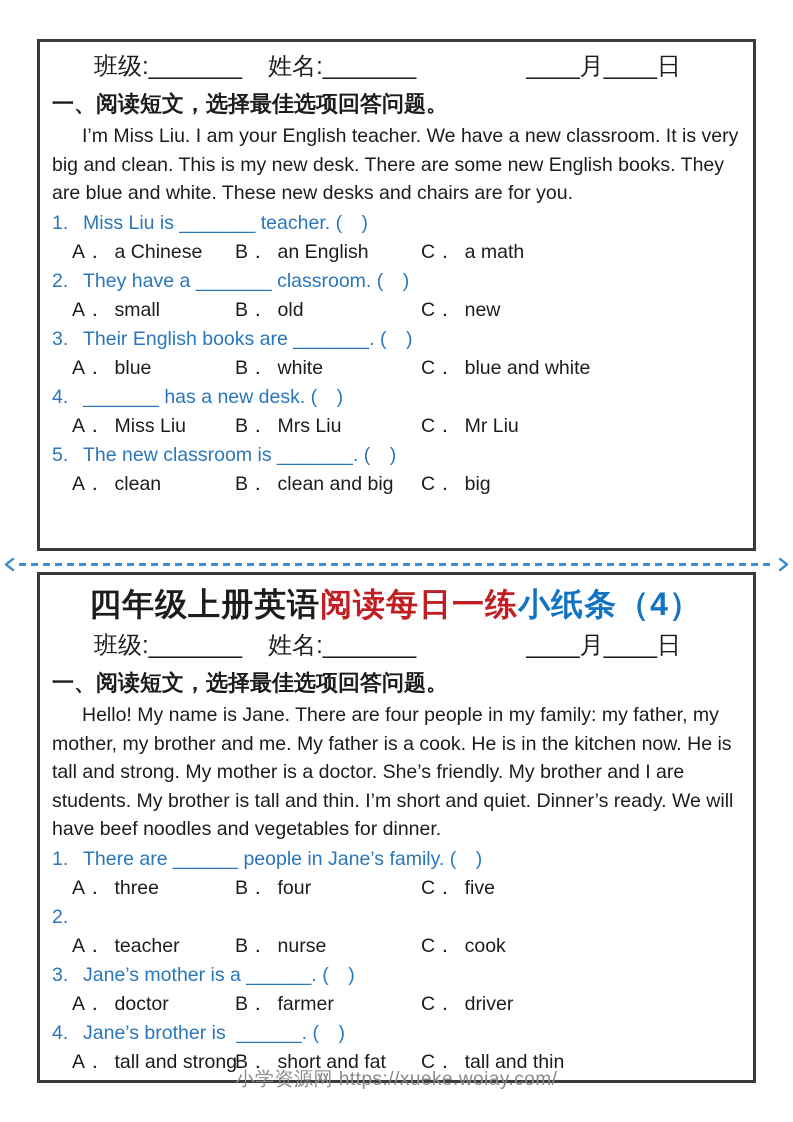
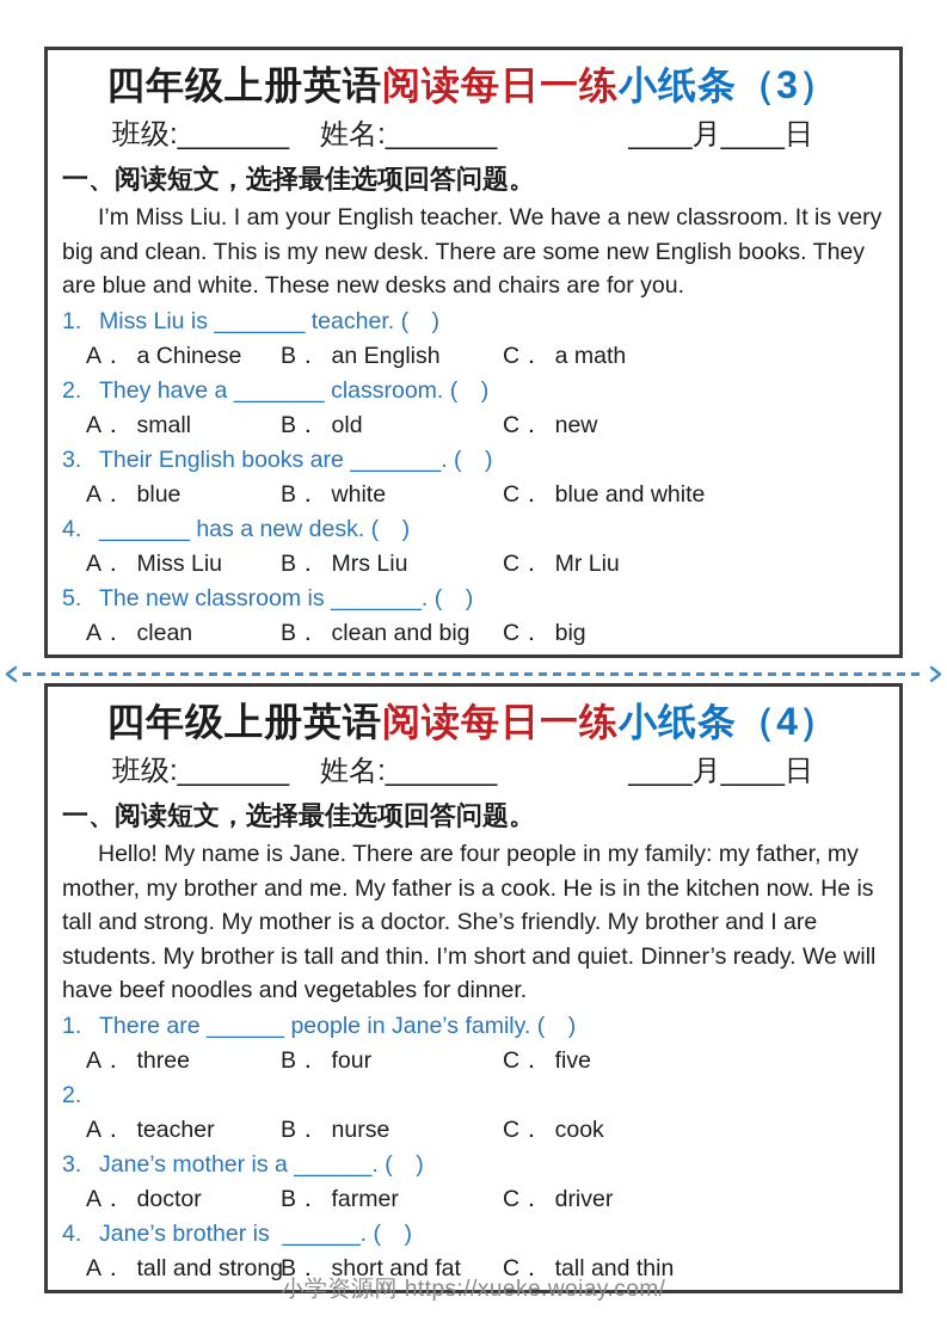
+ 四年级上册英语阅读每日一练小纸条（3）
  班级:
  _______
  姓名:
  _______
  ____月____日
  一、阅读短文，选择最佳选项回答问题。
  I’m Miss Liu. I am your English teacher. We have a new classroom. It is very big and clean. This is my new desk. There are some new English books. They are blue and white. These new desks and chairs are for you.
  1.
  Miss Liu is _______ teacher. ( )
  A．
  a Chinese
  B．
  an English
  C．
  a math
  2.
  They have a _______ classroom. ( )
  A．
  small
  B．
  old
  C．
  new
  3.
  Their English books are _______. ( )
  A．
  blue
  B．
  white
  C．
  blue and white
  4.
  _______ has a new desk. ( )
  A．
  Miss Liu
  B．
  Mrs Liu
  C．
  Mr Liu
  5.
  The new classroom is _______. ( )
  A．
  clean
  B．
  clean and big
  C．
  big
  四年级上册英语阅读每日一练小纸条（4）
  班级:
  _______
  姓名:
  _______
  ____月____日
  一、阅读短文，选择最佳选项回答问题。
  Hello! My name is Jane. There are four people in my family: my father, my mother, my brother and me. My father is a cook. He is in the kitchen now. He is tall and strong. My mother is a doctor. She’s friendly. My brother and I are students. My brother is tall and thin. I’m short and quiet. Dinner’s ready. We will have beef noodles and vegetables for dinner.
  1.
  There are ______ people in Jane’s family. ( )
  A．
  three
  B．
  four
  C．
  five
  2.
  A．
  teacher
  B．
  nurse
  C．
  cook
  3.
  Jane’s mother is a ______. ( )
  A．
  doctor
  B．
  farmer
  C．
  driver
  4.
  Jane’s brother is ______. ( )
  A．
  tall and strong
  B．
  short and fat
  C．
  tall and thin
  小学资源网 https://xueke.woiay.com/
